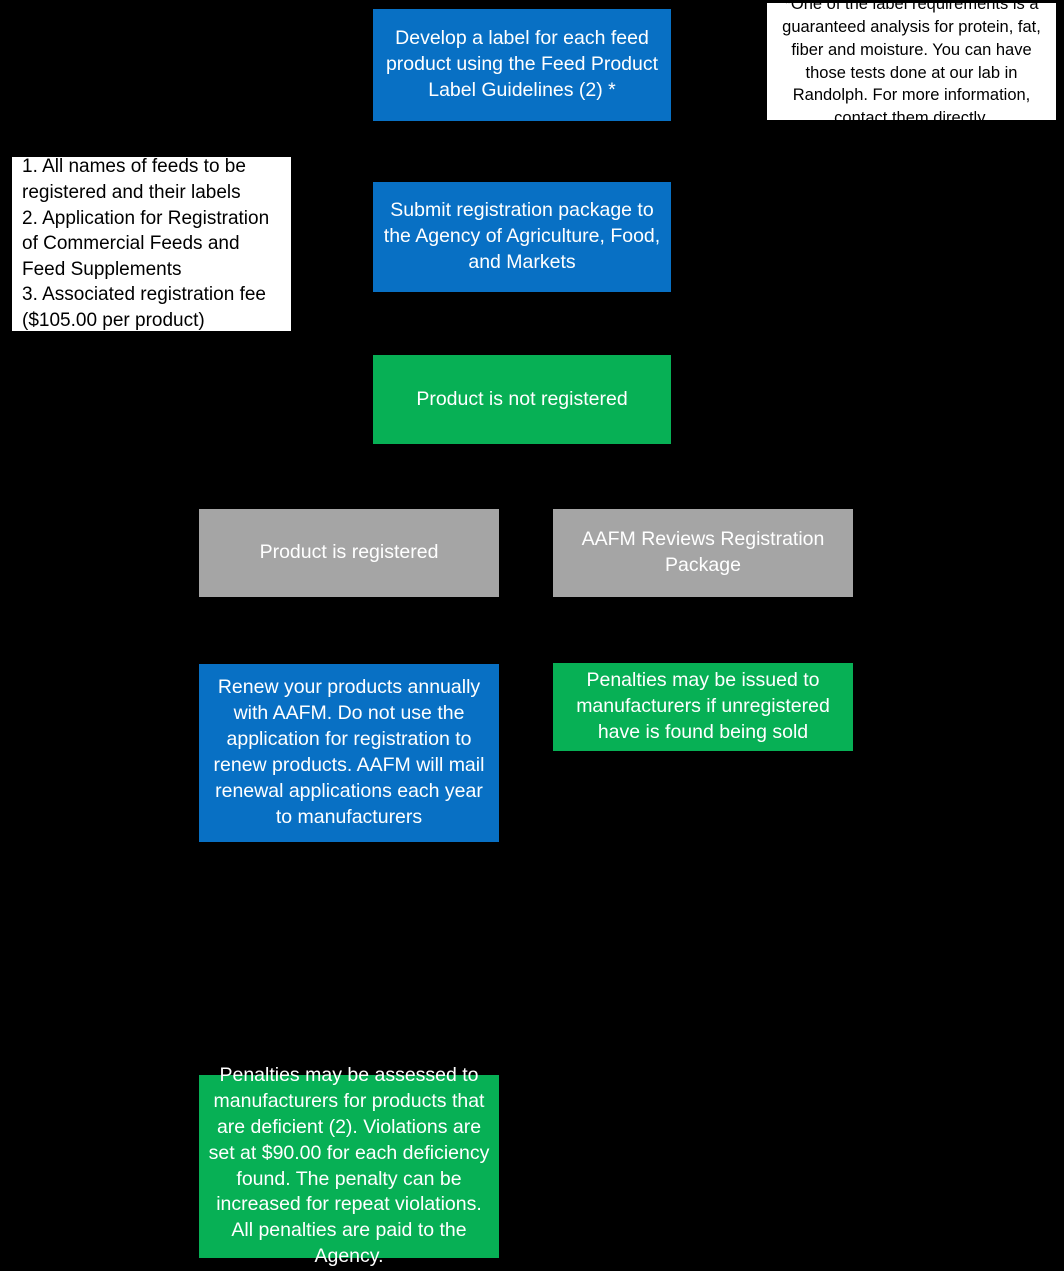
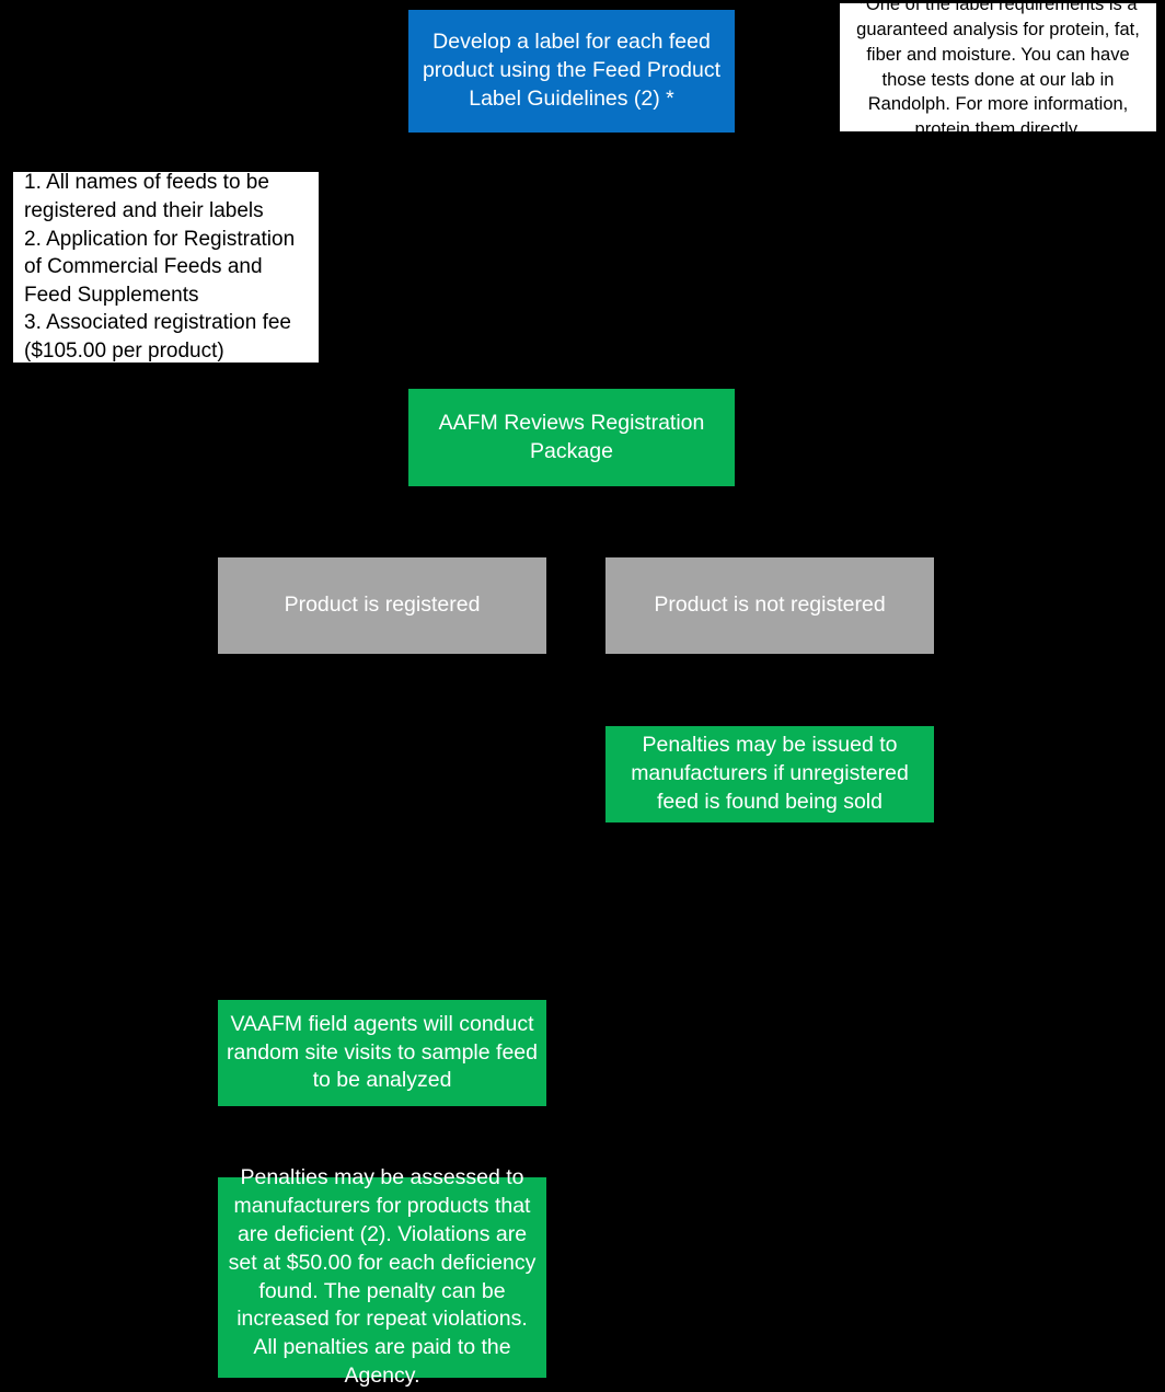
  Develop a label for each feed product using the Feed Product Label Guidelines (2) *
- *One of the label requirements is a guaranteed analysis for protein, fat, fiber and moisture. You can have those tests done at our lab in Randolph. For more information, contact them directly.
+ *One of the label requirements is a guaranteed analysis for protein, fat, fiber and moisture. You can have those tests done at our lab in Randolph. For more information, protein them directly.
  1. All names of feeds to be registered and their labels
  2. Application for Registration of Commercial Feeds and Feed Supplements
  3. Associated registration fee ($105.00 per product)
- Submit registration package to the Agency of Agriculture, Food, and Markets
- Product is not registered
+ AAFM Reviews Registration Package
  Product is registered
- AAFM Reviews Registration Package
+ Product is not registered
- Renew your products annually with AAFM. Do not use the application for registration to renew products. AAFM will mail renewal applications each year to manufacturers
- Penalties may be issued to manufacturers if unregistered have is found being sold
+ Penalties may be issued to manufacturers if unregistered feed is found being sold
+ VAAFM field agents will conduct random site visits to sample feed to be analyzed
- Penalties may be assessed to manufacturers for products that are deficient (2). Violations are set at $90.00 for each deficiency found. The penalty can be increased for repeat violations. All penalties are paid to the Agency.
+ Penalties may be assessed to manufacturers for products that are deficient (2). Violations are set at $50.00 for each deficiency found. The penalty can be increased for repeat violations. All penalties are paid to the Agency.
